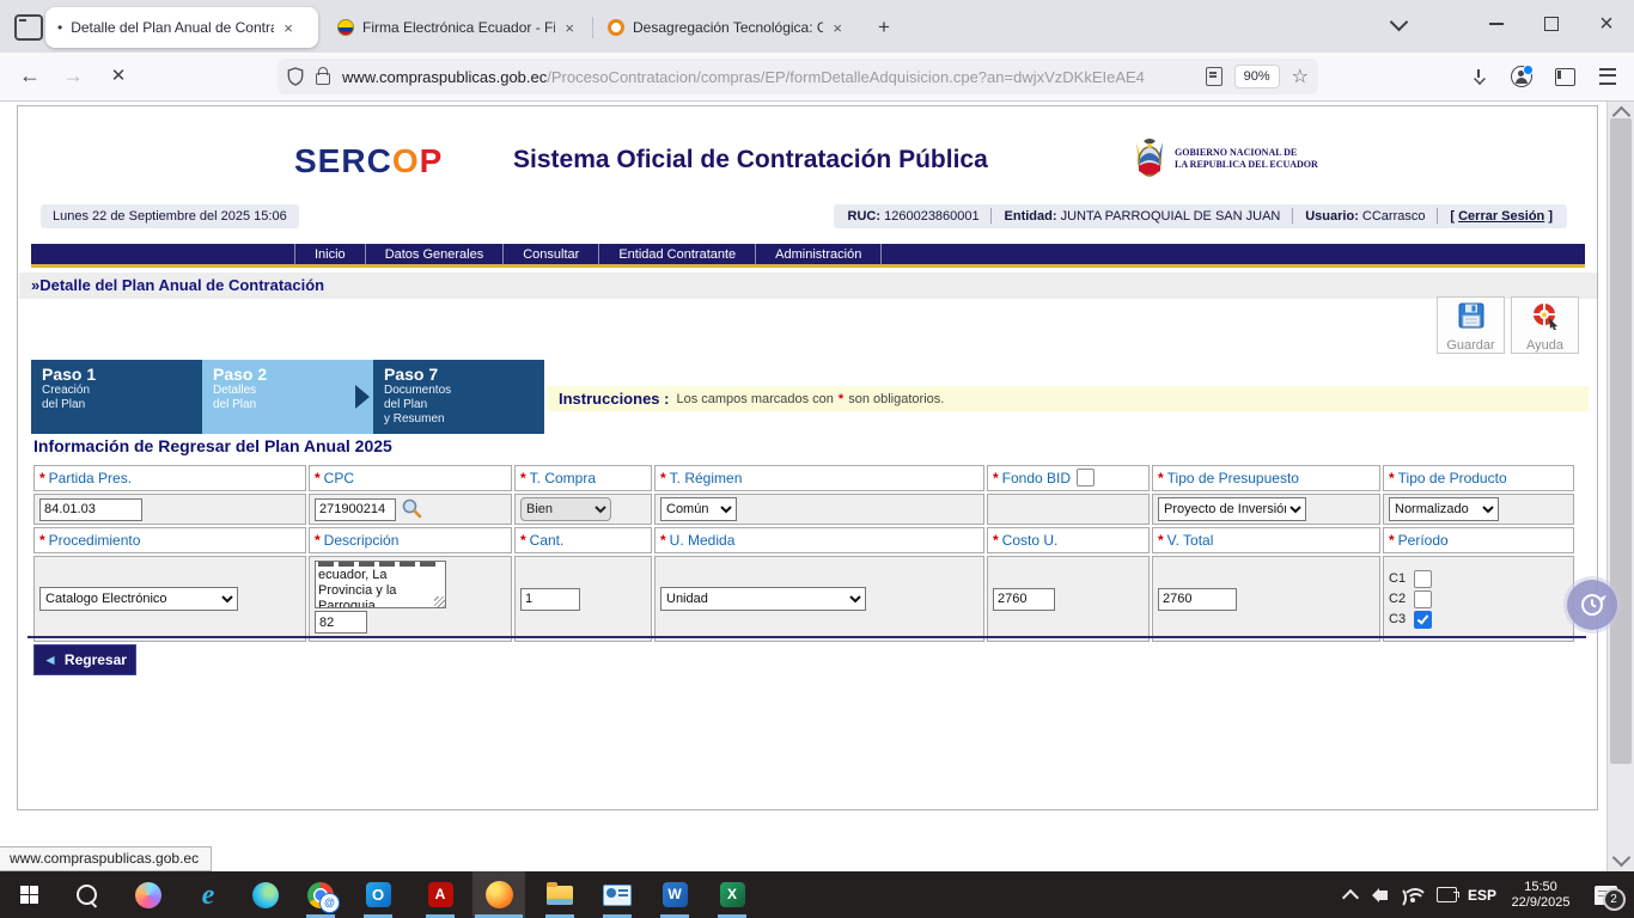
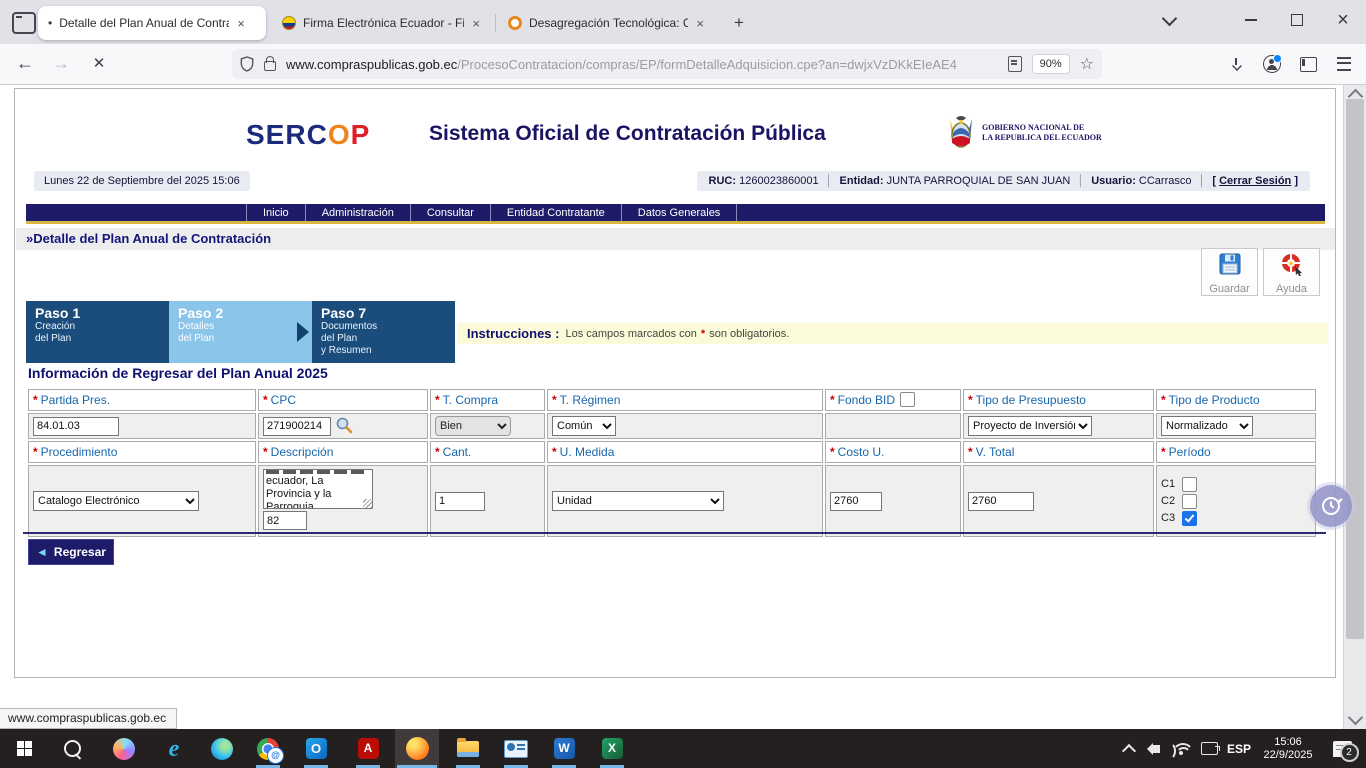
  •
  Detalle del Plan Anual de Contr
  ×
  Firma Electrónica Ecuador - Fi
  ×
  Desagregación Tecnológica: C
  ×
  +
  ×
  ←
  →
  ✕
  www.compraspublicas.gob.ec/ProcesoContratacion/compras/EP/formDetalleAdquisicion.cpe?an=dwjxVzDKkEIeAE4
  90%
  ☆
  SERCOP
  Sistema Oficial de Contratación Pública
  GOBIERNO NACIONAL DE
  LA REPUBLICA DEL ECUADOR
  Lunes 22 de Septiembre del 2025 15:06
  RUC: 1260023860001 │ Entidad: JUNTA PARROQUIAL DE SAN JUAN │ Usuario: CCarrasco │ [ Cerrar Sesión ]
  Inicio
- Datos Generales
+ Administración
  Consultar
  Entidad Contratante
- Administración
+ Datos Generales
  »Detalle del Plan Anual de Contratación
  Guardar
  Ayuda
  Paso 1
  Creación
  del Plan
  Paso 2
  Detalles
  del Plan
  Paso 7
  Documentos
  del Plan
  y Resumen
  Instrucciones :
  Los campos marcados con
  *
  son obligatorios.
  Información de Regresar del Plan Anual 2025
  * Partida Pres.	* CPC	* T. Compra	* T. Régimen	* Fondo BID	* Tipo de Presupuesto	* Tipo de Producto
  84.01.03	271900214	Bien	Común		Proyecto de Inversió	Normalizado
  * Procedimiento	* Descripción	* Cant.	* U. Medida	* Costo U.	* V. Total	* Período
  Catalogo Electrónico	ecuador, La Provincia y la Parroquia. 82	1	Unidad	2760	2760	C1 C2 C3
  ◄
  Regresar
  www.compraspublicas.gob.ec
  e
  @
  O
  A
  W
  X
  ESP
- 15:50
+ 15:06
  22/9/2025
  2
